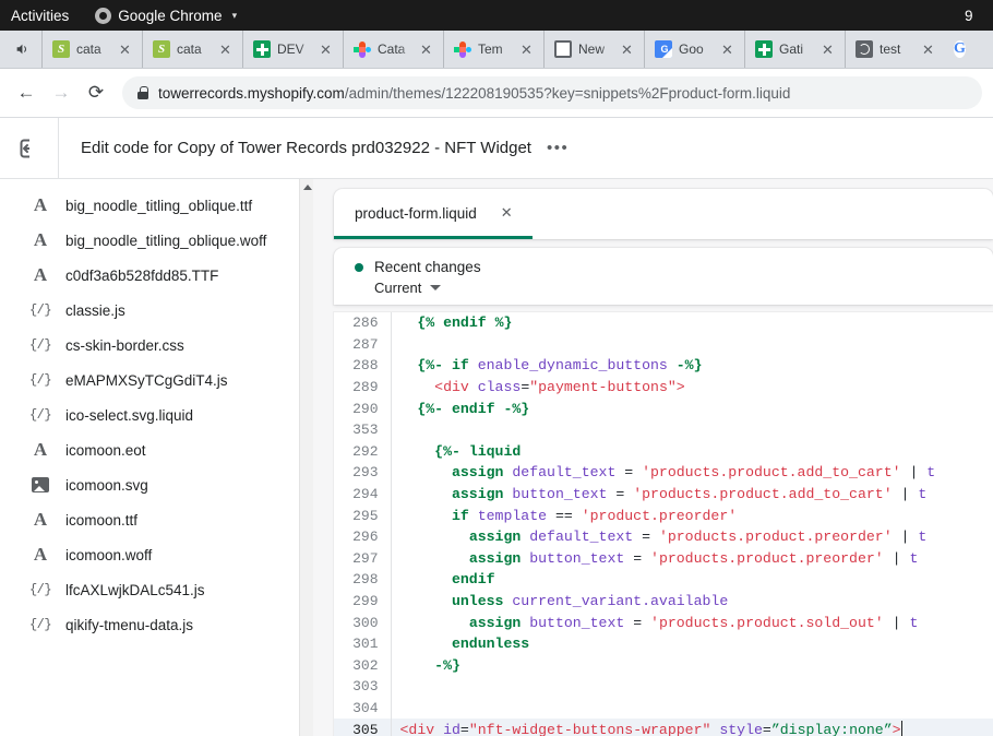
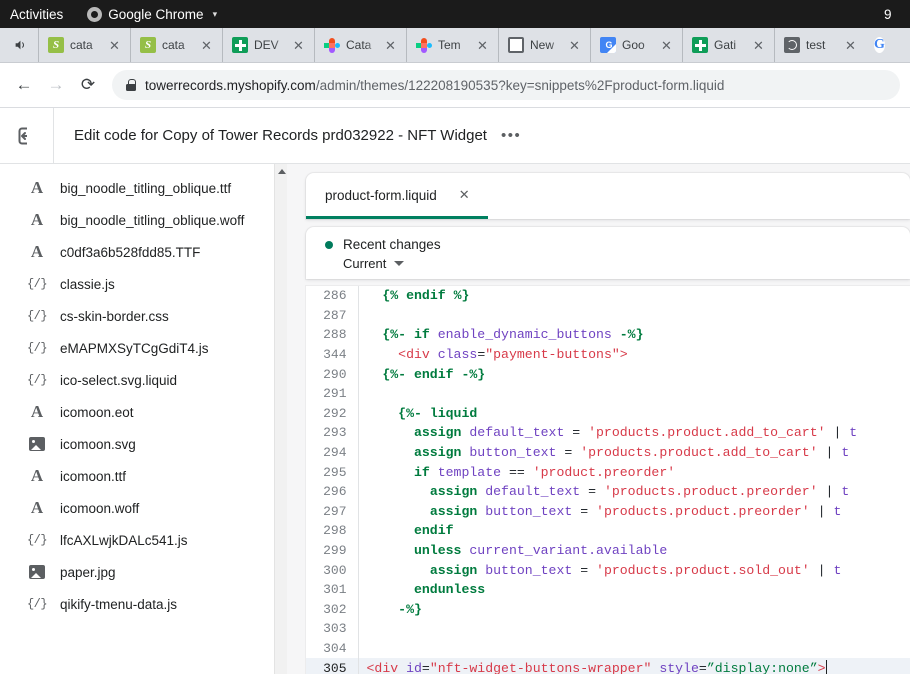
  Activities
  Google Chrome
  ▾
  9
  S
  cata
  ✕
  S
  cata
  ✕
  DEV
  ✕
  Cata
  ✕
  Tem
  ✕
  New
  ✕
  G
  Goo
  ✕
  Gati
  ✕
  test
  ✕
  G
  ←
  →
  ⟳
  towerrecords.myshopify.com/admin/themes/122208190535?key=snippets%2Fproduct-form.liquid
  Edit code for Copy of Tower Records prd032922 - NFT Widget
  •••
  A
  big_noodle_titling_oblique.ttf
  A
  big_noodle_titling_oblique.woff
  A
  c0df3a6b528fdd85.TTF
  {/}
  classie.js
  {/}
  cs-skin-border.css
  {/}
  eMAPMXSyTCgGdiT4.js
  {/}
  ico-select.svg.liquid
  A
  icomoon.eot
  icomoon.svg
  A
  icomoon.ttf
  A
  icomoon.woff
  {/}
  lfcAXLwjkDALc541.js
+ paper.jpg
  {/}
  qikify-tmenu-data.js
  product-form.liquid
  ✕
  Recent changes
  Current
  286	{% endif %}
  287
  288	{%- if enable_dynamic_buttons -%}
- 289	<div class="payment-buttons">
+ 344	<div class="payment-buttons">
  290	{%- endif -%}
- 353
+ 291
  292	{%- liquid
  293	assign default_text = 'products.product.add_to_cart' | t
  294	assign button_text = 'products.product.add_to_cart' | t
  295	if template == 'product.preorder'
  296	assign default_text = 'products.product.preorder' | t
  297	assign button_text = 'products.product.preorder' | t
  298	endif
  299	unless current_variant.available
  300	assign button_text = 'products.product.sold_out' | t
  301	endunless
  302	-%}
  303
  304
  305	<div id="nft-widget-buttons-wrapper" style=”display:none”>
